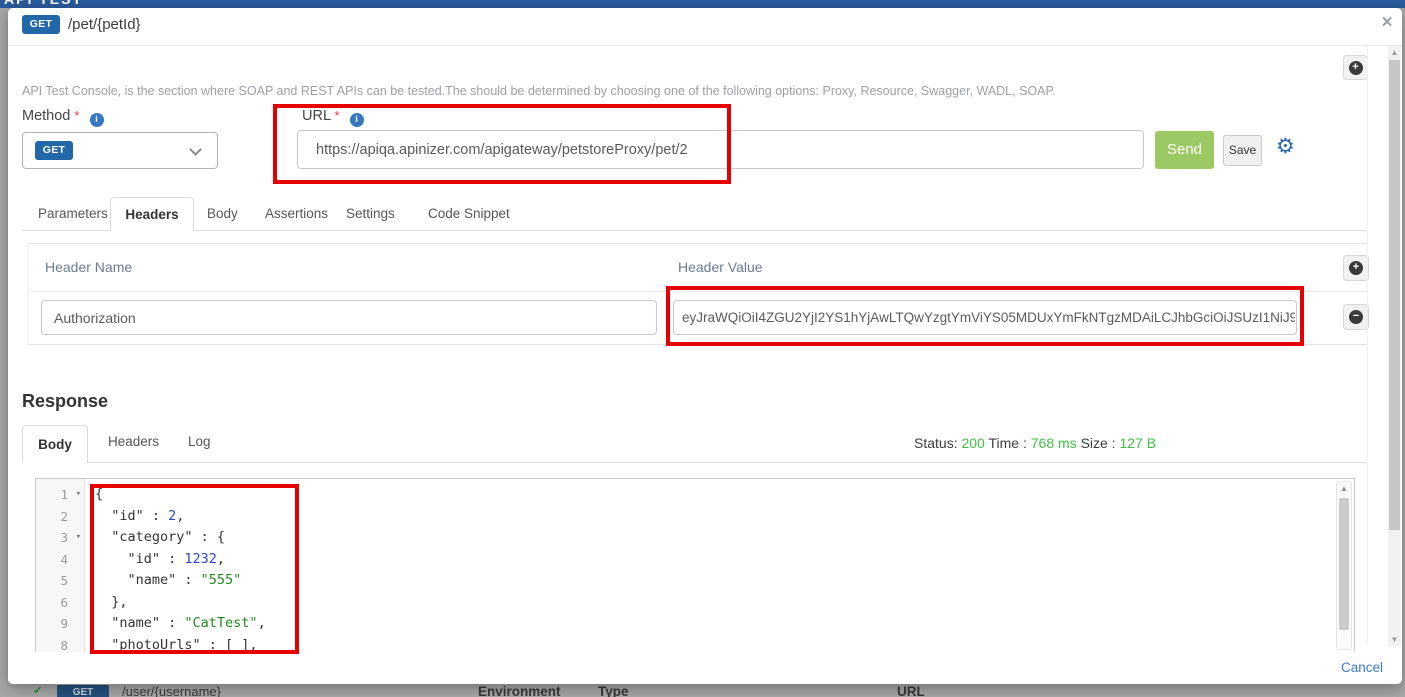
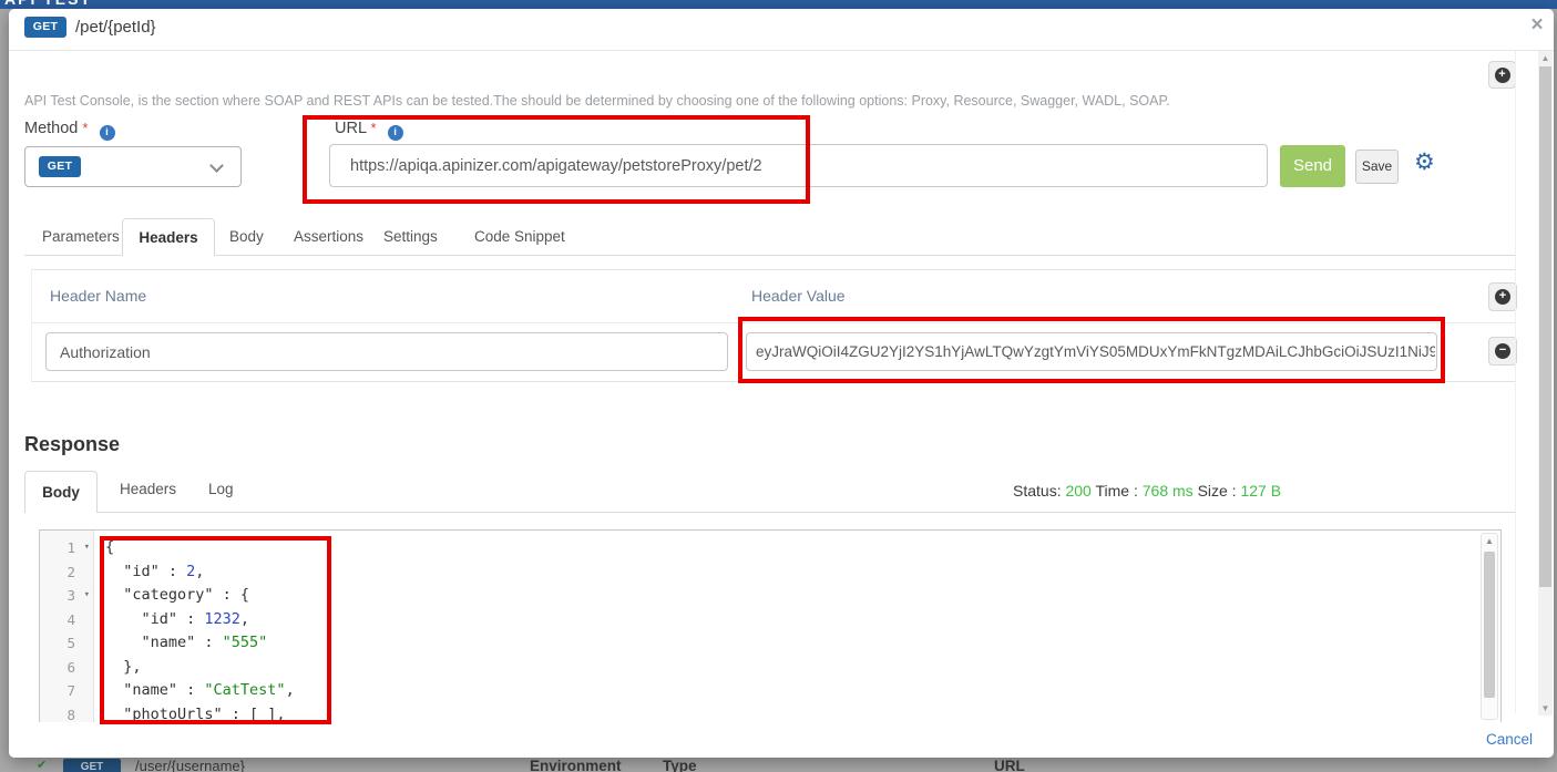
  ✔
  GET
  /user/{username}
  Environment
  Type
  URL
  GET
  /pet/{petId}
  ×
  +
  API Test Console, is the section where SOAP and REST APIs can be tested.The should be determined by choosing one of the following options: Proxy, Resource, Swagger, WADL, SOAP.
  Method * i
  URL * i
  GET
  https://apiqa.apinizer.com/apigateway/petstoreProxy/pet/2
  Send
  Save
  ⚙
  Parameters
  Headers
  Body
  Assertions
  Settings
  Code Snippet
  Header Name
  Header Value
  +
  Authorization
  eyJraWQiOiI4ZGU2YjI2YS1hYjAwLTQwYzgtYmViYS05MDUxYmFkNTgzMDAiLCJhbGciOiJSUzI1NiJ9
  −
  Response
  Body
  Headers
  Log
  Status: 200 Time : 768 ms Size : 127 B
  1
  ▾
  2
  3
  ▾
  4
  5
  6
- 9
+ 7
  8
  {
  "id" : 2,
  "category" : {
  "id" : 1232,
  "name" : "555"
  },
  "name" : "CatTest",
  "photoUrls" : [ ],
  ▲
  Cancel
  ▲
  ▼
